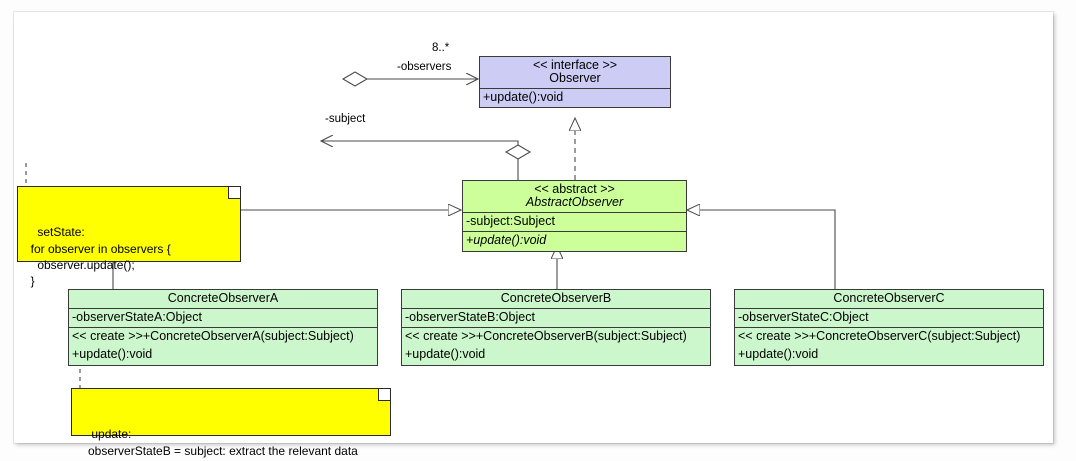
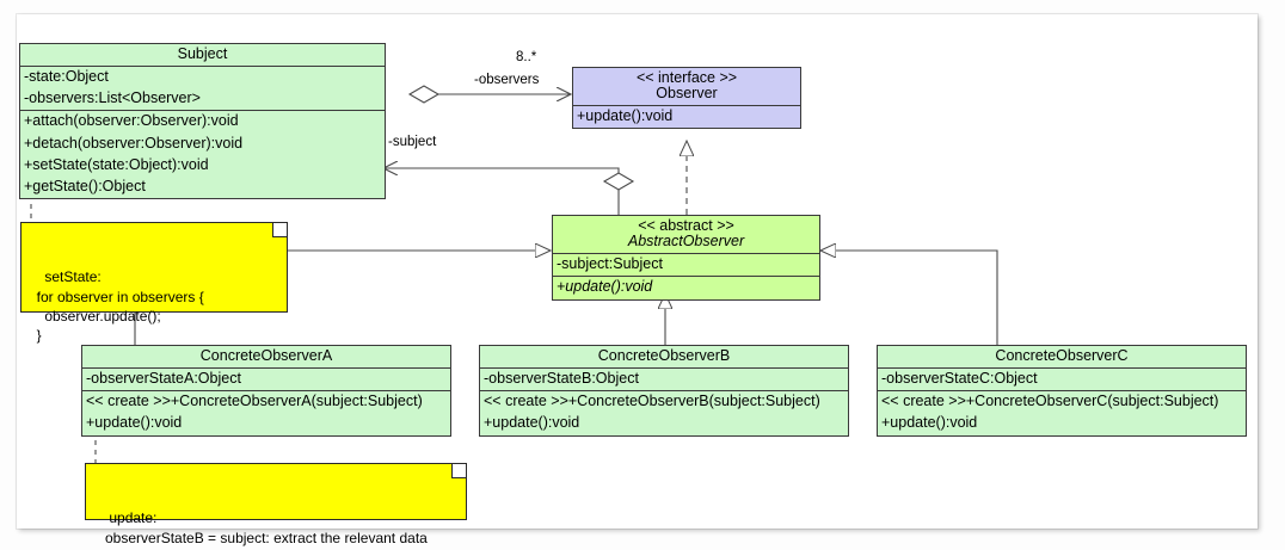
  8..*
  -observers
  -subject
+ Subject
+ -state:Object
+ -observers:List<Observer>
+ +attach(observer:Observer):void
+ +detach(observer:Observer):void
+ +setState(state:Object):void
+ +getState():Object
  << interface >>
  Observer
  +update():void
  << abstract >>
  AbstractObserver
  -subject:Subject
  +update():void
  ConcreteObserverA
  -observerStateA:Object
  << create >>+ConcreteObserverA(subject:Subject)
  +update():void
  ConcreteObserverB
  -observerStateB:Object
  << create >>+ConcreteObserverB(subject:Subject)
  +update():void
  ConcreteObserverC
  -observerStateC:Object
  << create >>+ConcreteObserverC(subject:Subject)
  +update():void
  setState:
  for observer in observers {
  observer.update();
  }
  update:
  observerStateB = subject: extract the relevant data
